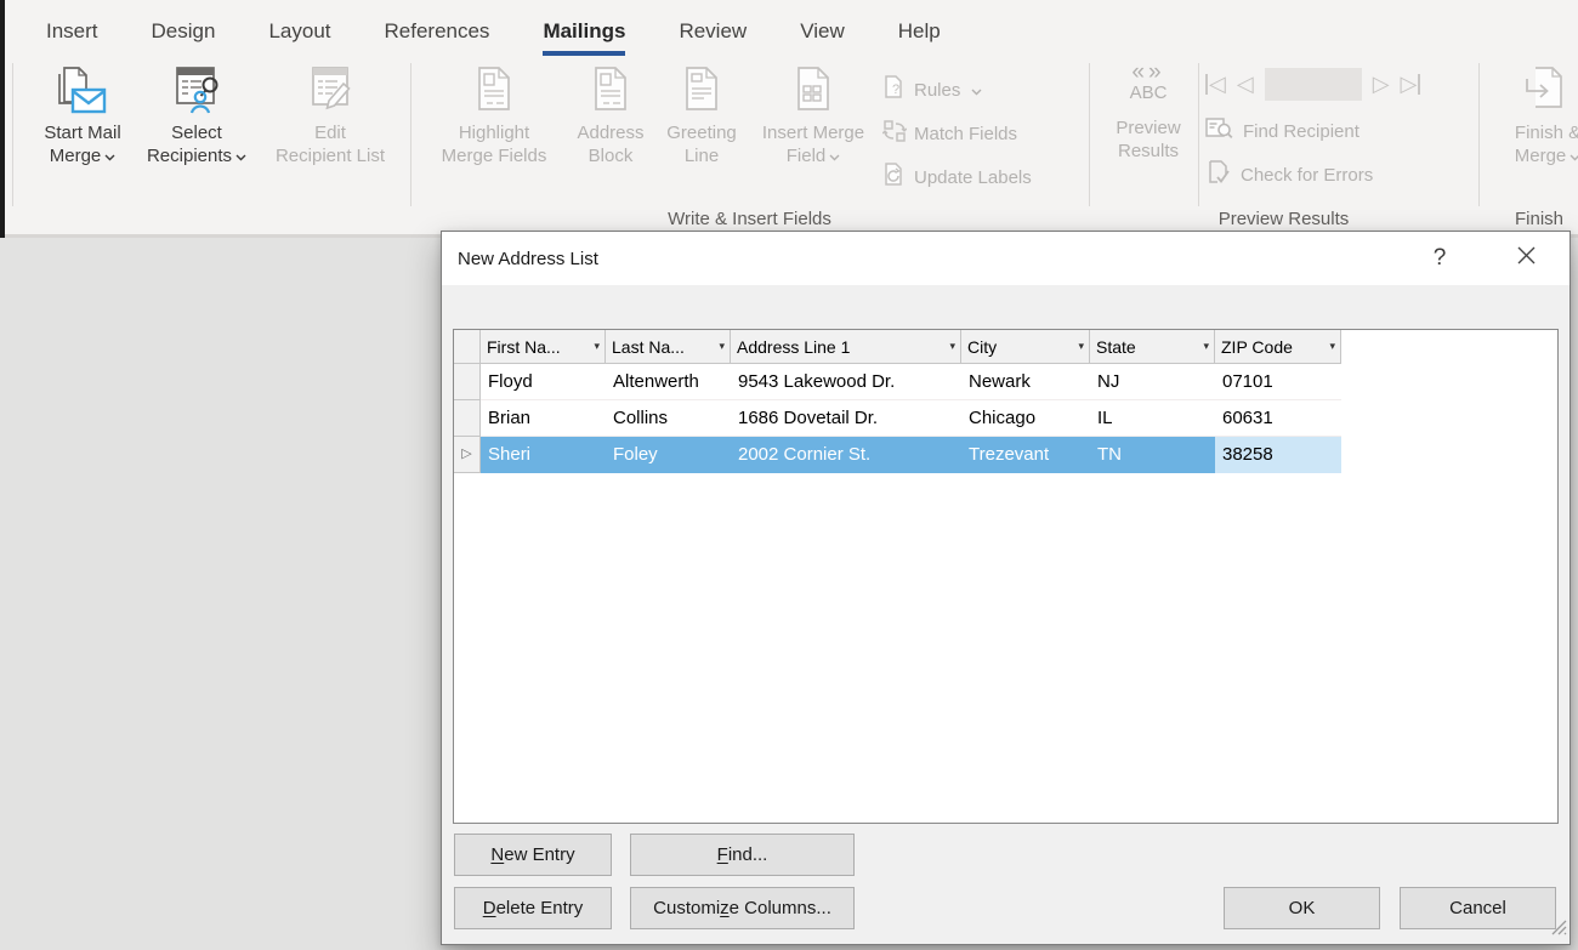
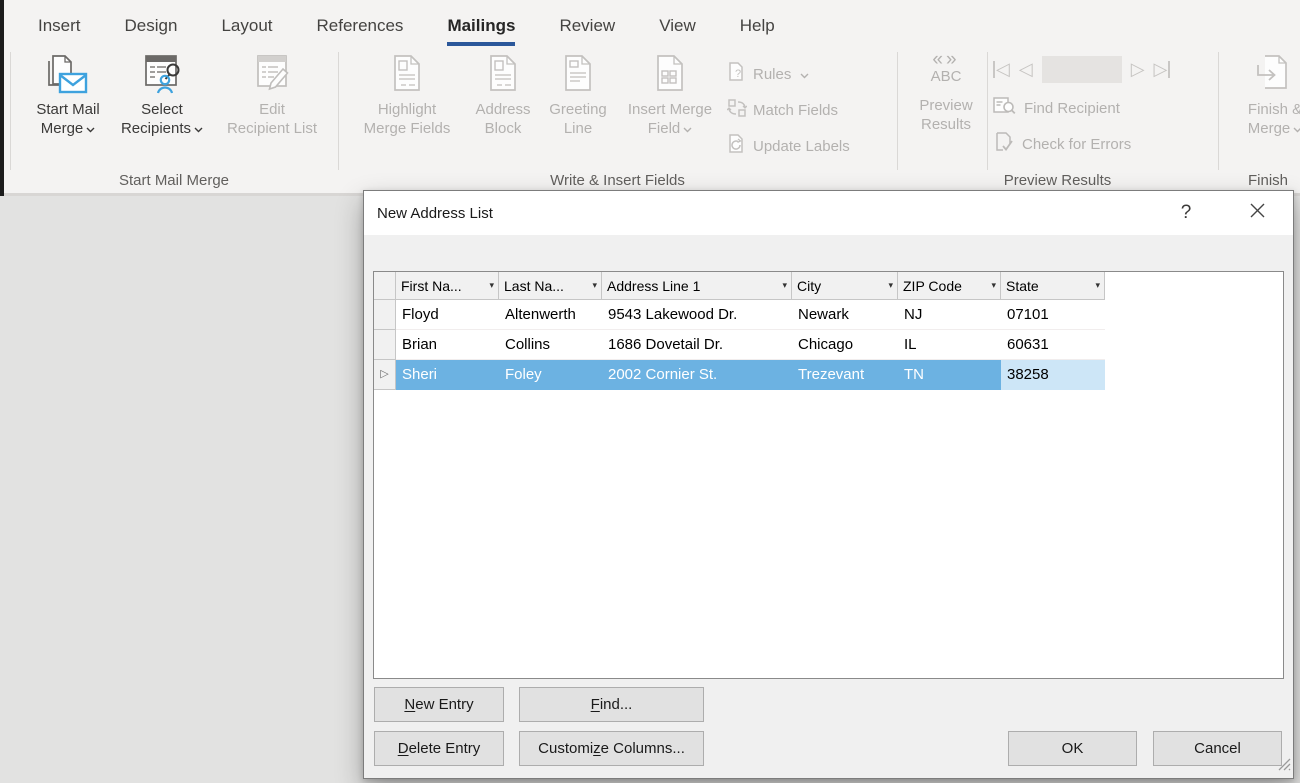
  Insert
  Design
  Layout
  References
  Mailings
  Review
  View
  Help
  Start Mail
  Merge
  Select
  Recipients
  Edit
  Recipient List
  Highlight
  Merge Fields
  Address
  Block
  Greeting
  Line
  Insert Merge
  Field
  ?
  Rules
  Match Fields
  Update Labels
  «»
  ABC
  Preview
  Results
  ◁
  ◁
  ▷
  ▷
  Find Recipient
  Check for Errors
  Finish &
  Merge
+ Start Mail Merge
  Write & Insert Fields
  Preview Results
  Finish
  New Address List
  ?
  First Na...
  ▾
  Last Na...
  ▾
  Address Line 1
  ▾
  City
  ▾
- State
+ ZIP Code
  ▾
- ZIP Code
+ State
  ▾
  Floyd
  Altenwerth
  9543 Lakewood Dr.
  Newark
  NJ
  07101
  Brian
  Collins
  1686 Dovetail Dr.
  Chicago
  IL
  60631
  ▷
  Sheri
  Foley
  2002 Cornier St.
  Trezevant
  TN
  38258
  New Entry
  Find...
  Delete Entry
  Customize Columns...
  OK
  Cancel
